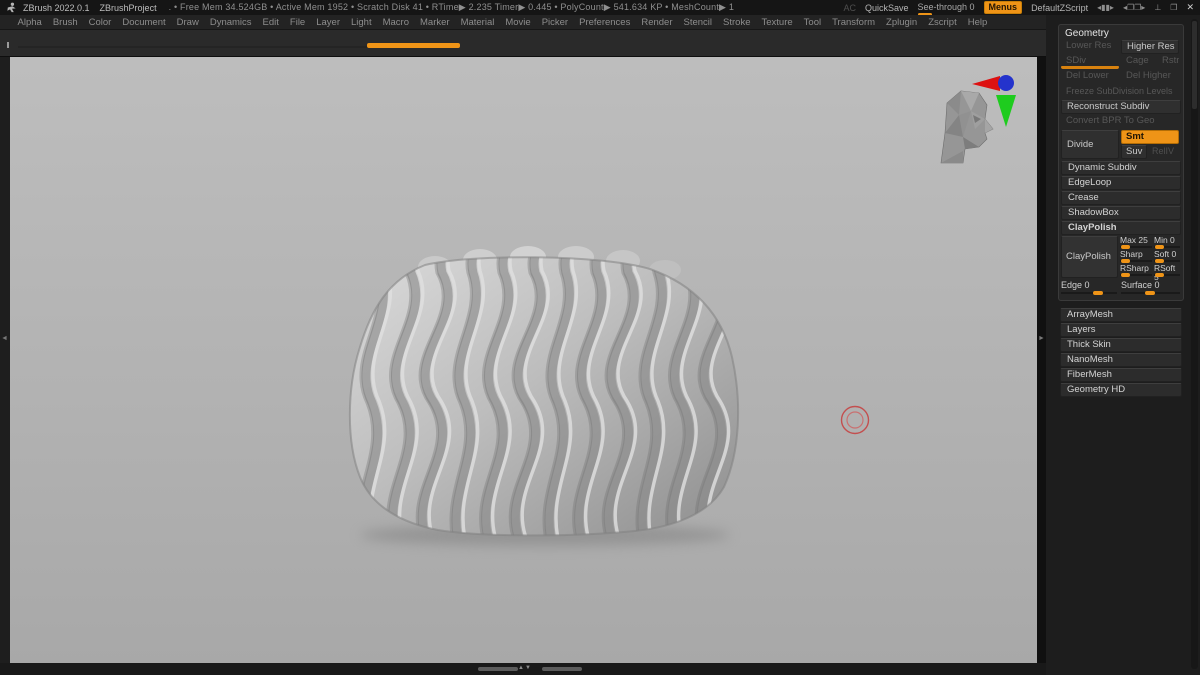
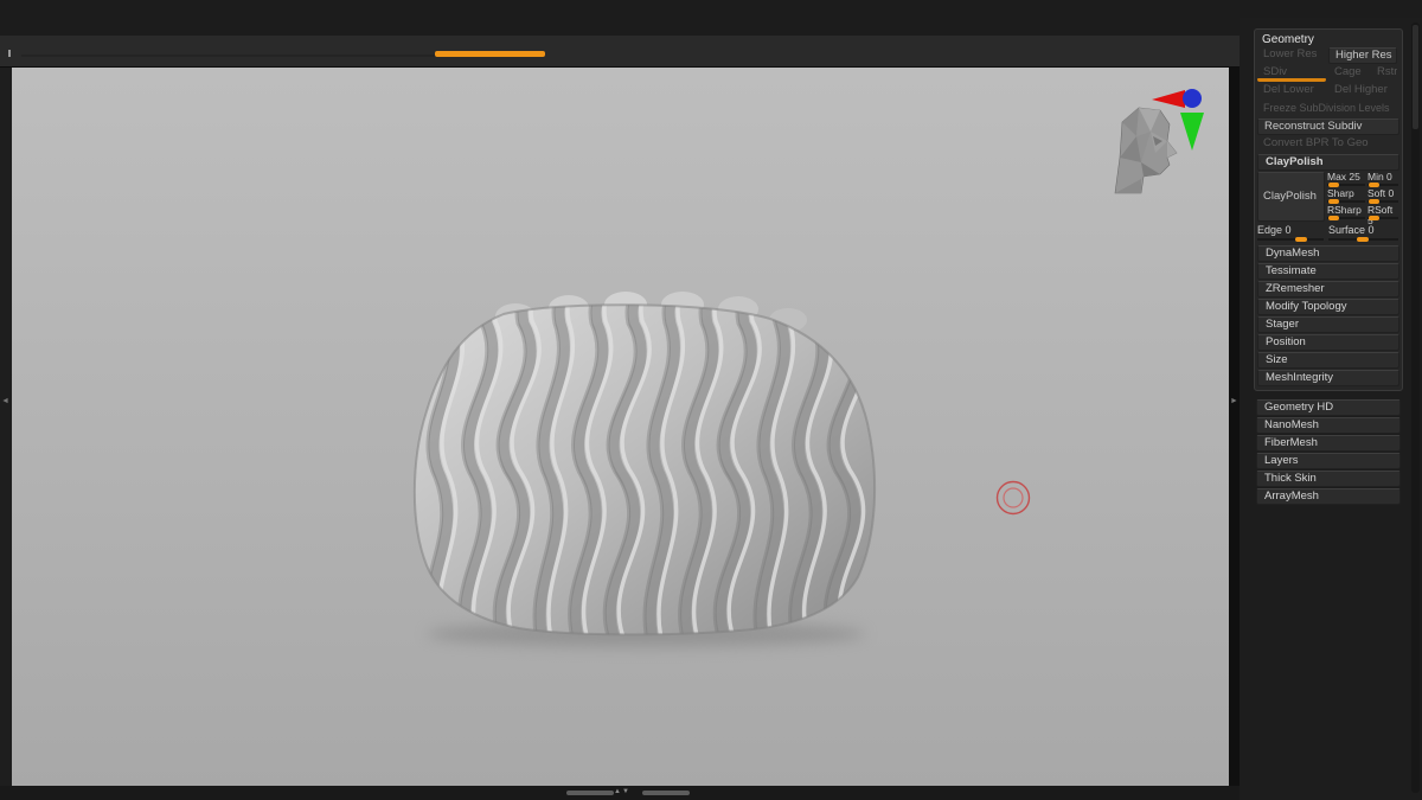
- ZBrush 2022.0.1
- ZBrushProject
- . • Free Mem 34.524GB • Active Mem 1952 • Scratch Disk 41 • RTime▶ 2.235 Timer▶ 0.445 • PolyCount▶ 541.634 KP • MeshCount▶ 1
- AC
- QuickSave
- See-through 0
- Menus
- DefaultZScript
- ◂▮▮▸
- ◂❐❐▸
- ⊥
- ❐
- ✕
- Alpha
- Brush
- Color
- Document
- Draw
- Dynamics
- Edit
- File
- Layer
- Light
- Macro
- Marker
- Material
- Movie
- Picker
- Preferences
- Render
- Stencil
- Stroke
- Texture
- Tool
- Transform
- Zplugin
- Zscript
- Help
  Geometry
  Lower Res
  Higher Res
  SDiv
  Cage
  Rstr
  Del Lower
  Del Higher
  Freeze SubDivision Levels
  Reconstruct Subdiv
  Convert BPR To Geo
- Divide
- Smt
- Suv
- RelIV
- Dynamic Subdiv
- EdgeLoop
- Crease
- ShadowBox
  ClayPolish
  ClayPolish
  Max 25
  Min 0
  Sharp
  Soft 0
  RSharp
  RSoft 5
  Edge 0
  Surface 0
+ DynaMesh
+ Tessimate
+ ZRemesher
+ Modify Topology
+ Stager
+ Position
+ Size
+ MeshIntegrity
- ArrayMesh
+ Geometry HD
- Layers
+ NanoMesh
- Thick Skin
+ FiberMesh
- NanoMesh
+ Layers
- FiberMesh
+ Thick Skin
- Geometry HD
+ ArrayMesh
